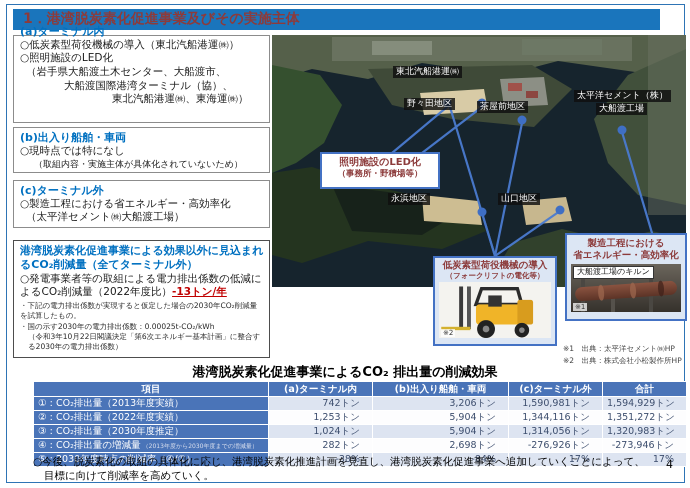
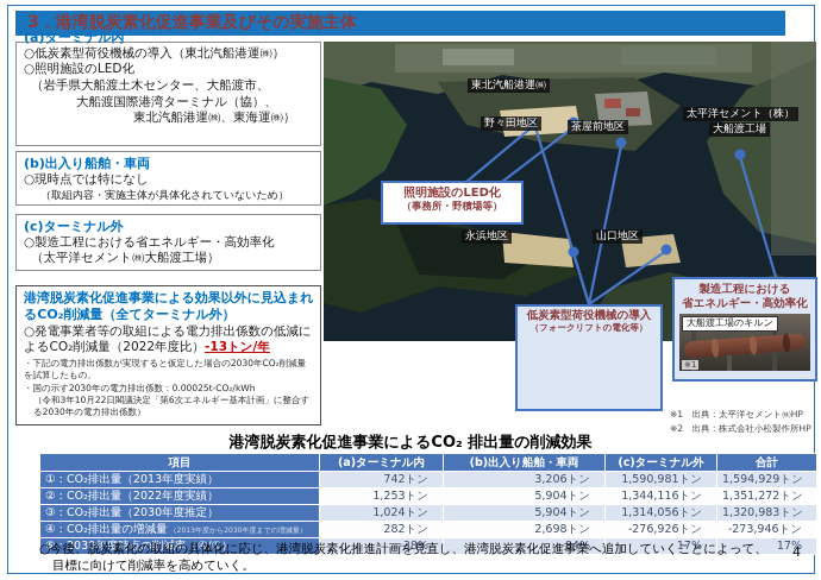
- 1．港湾脱炭素化促進事業及びその実施主体
+ 3．港湾脱炭素化促進事業及びその実施主体
  (a)ターミナル内
  ○低炭素型荷役機械の導入（東北汽船港運㈱）
  ○照明施設のLED化
  （岩手県大船渡土木センター、大船渡市、
  大船渡国際港湾ターミナル（協）、
  東北汽船港運㈱、東海運㈱）
  (b)出入り船舶・車両
  ○現時点では特になし
  （取組内容・実施主体が具体化されていないため）
  (c)ターミナル外
  ○製造工程における省エネルギー・高効率化
  （太平洋セメント㈱大船渡工場）
  港湾脱炭素化促進事業による効果以外に見込まれるCO₂削減量（全てターミナル外）
  ○発電事業者等の取組による電力排出係数の低減によるCO₂削減量（2022年度比）-13トン/年
  ・下記の電力排出係数が実現すると仮定した場合の2030年CO₂削減量を試算したもの。
  ・国の示す2030年の電力排出係数：0.00025t-CO₂/kWh
  （令和3年10月22日閣議決定「第6次エネルギー基本計画」に整合する2030年の電力排出係数）
  東北汽船港運㈱
  野々田地区
  茶屋前地区
  太平洋セメント（株）
  大船渡工場
  永浜地区
  山口地区
  照明施設のLED化
  （事務所・野積場等）
  低炭素型荷役機械の導入
  （フォークリフトの電化等）
- ※2
  製造工程における
  省エネルギー・高効率化
  大船渡工場のキルン
  ※1
  ※1 出典：太平洋セメント㈱HP
  ※2 出典：株式会社小松製作所HP
  港湾脱炭素化促進事業によるCO₂ 排出量の削減効果
  項目	(a)ターミナル内	(b)出入り船舶・車両	(c)ターミナル外	合計
  ①：CO₂排出量（2013年度実績）	742トン	3,206トン	1,590,981トン	1,594,929トン
  ②：CO₂排出量（2022年度実績）	1,253トン	5,904トン	1,344,116トン	1,351,272トン
  ③：CO₂排出量（2030年度推定）	1,024トン	5,904トン	1,314,056トン	1,320,983トン
  ⑤：2030年度時点の削減率（④/①）	-38%	-84%	17%	17%
  ○今後、脱炭素化の取組の具体化に応じ、港湾脱炭素化推進計画を見直し、港湾脱炭素化促進事業へ追加していくことによって、
  目標に向けて削減率を高めていく。
  4
